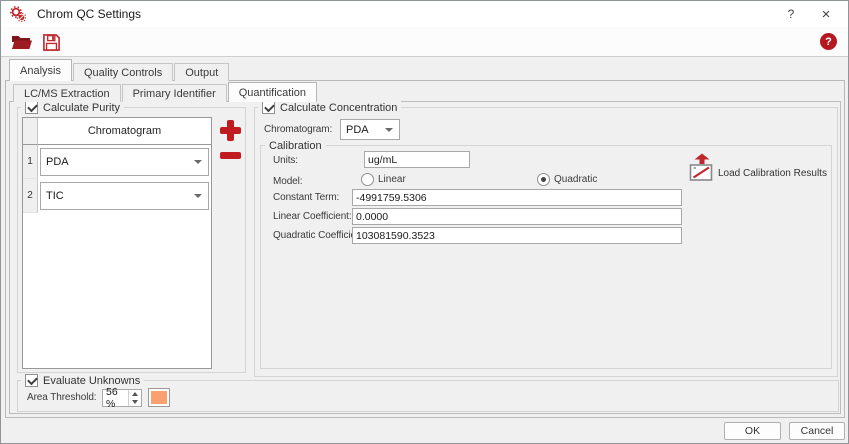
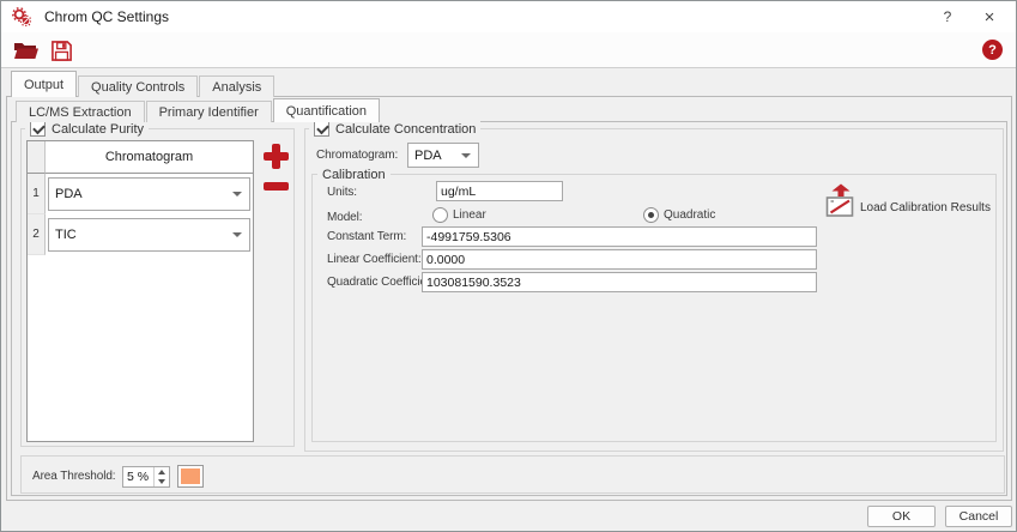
  Chrom QC Settings
  ?
  ×
  ?
- Analysis
+ Output
  Quality Controls
- Output
+ Analysis
  LC/MS Extraction
  Primary Identifier
  Quantification
  Calculate Purity
  Chromatogram
  1
  PDA
  2
  TIC
  Calculate Concentration
  Chromatogram:
  PDA
  Calibration
  Units:
  ug/mL
  Model:
  Linear
  Quadratic
  Constant Term:
  -4991759.5306
  Linear Coefficient:
  0.0000
  Quadratic Coeffici
  103081590.3523
  Load Calibration Results
- Evaluate Unknowns
  Area Threshold:
- 56 %
+ 5 %
  OK
  Cancel
